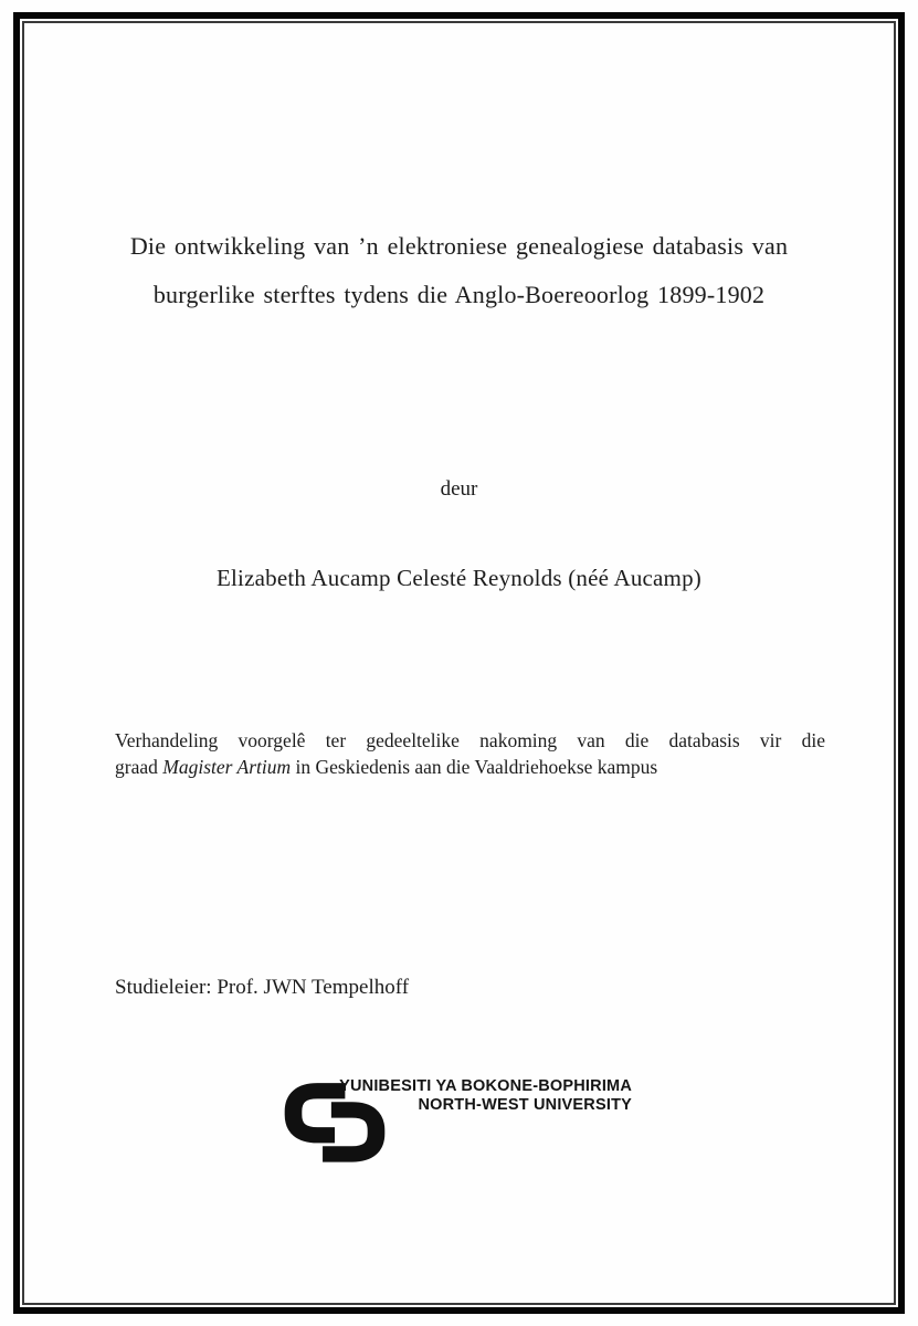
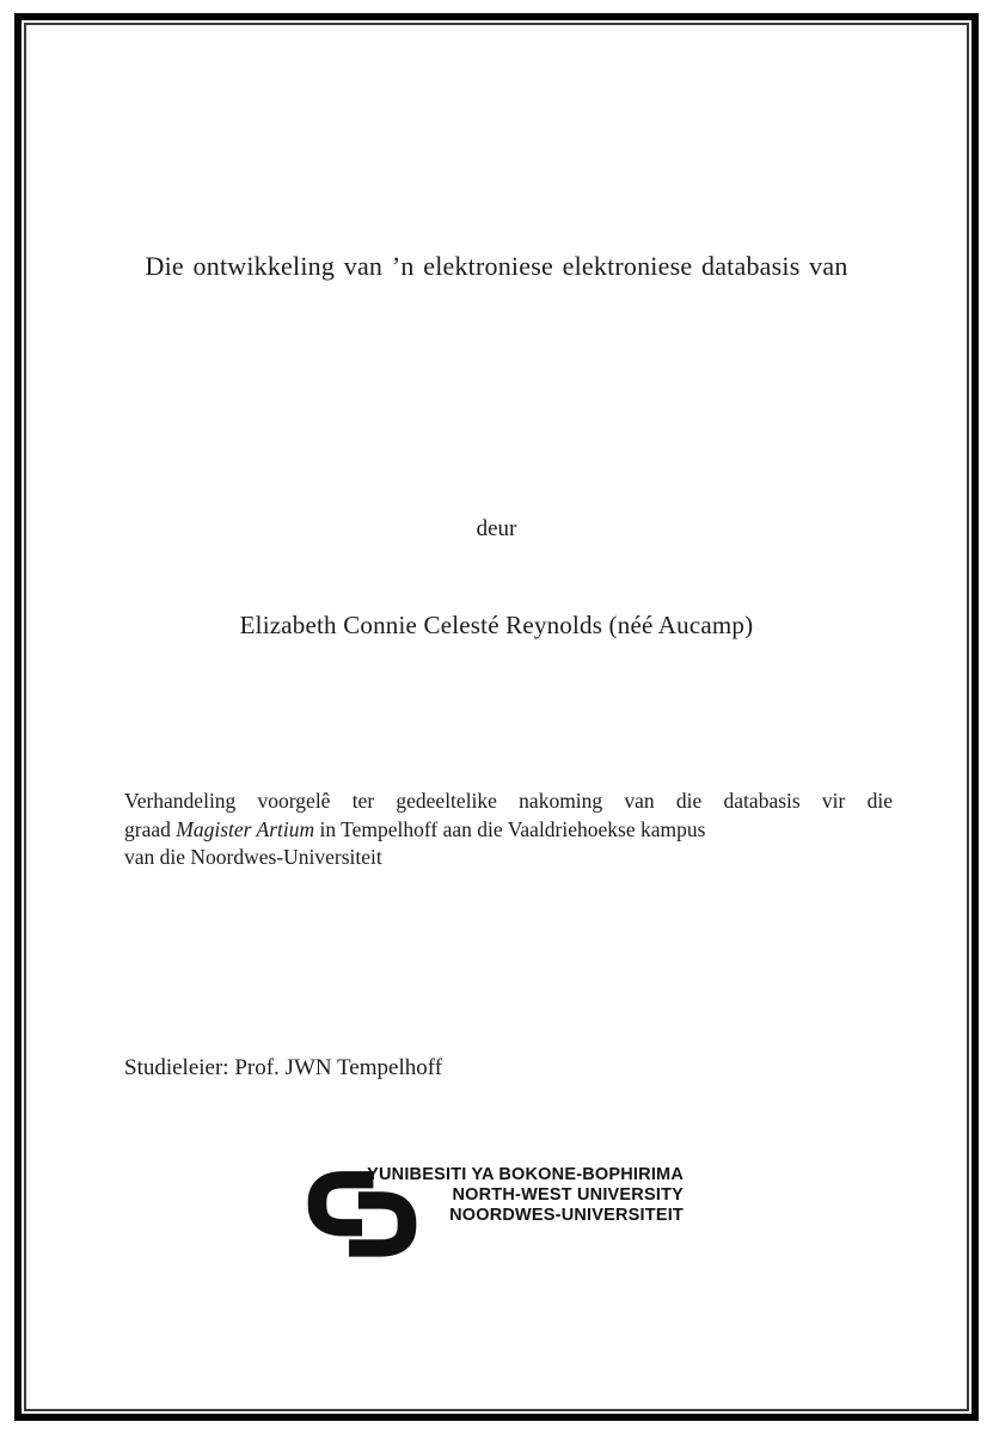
- Die ontwikkeling van ’n elektroniese genealogiese databasis van
+ Die ontwikkeling van ’n elektroniese elektroniese databasis van
- burgerlike sterftes tydens die Anglo-Boereoorlog 1899-1902
  deur
- Elizabeth Aucamp Celesté Reynolds (néé Aucamp)
+ Elizabeth Connie Celesté Reynolds (néé Aucamp)
  Verhandeling voorgelê ter gedeeltelike nakoming van die databasis vir die
- graad Magister Artium in Geskiedenis aan die Vaaldriehoekse kampus
+ graad Magister Artium in Tempelhoff aan die Vaaldriehoekse kampus
+ van die Noordwes-Universiteit
  Studieleier: Prof. JWN Tempelhoff
  YUNIBESITI YA BOKONE-BOPHIRIMA
  NORTH-WEST UNIVERSITY
+ NOORDWES-UNIVERSITEIT
